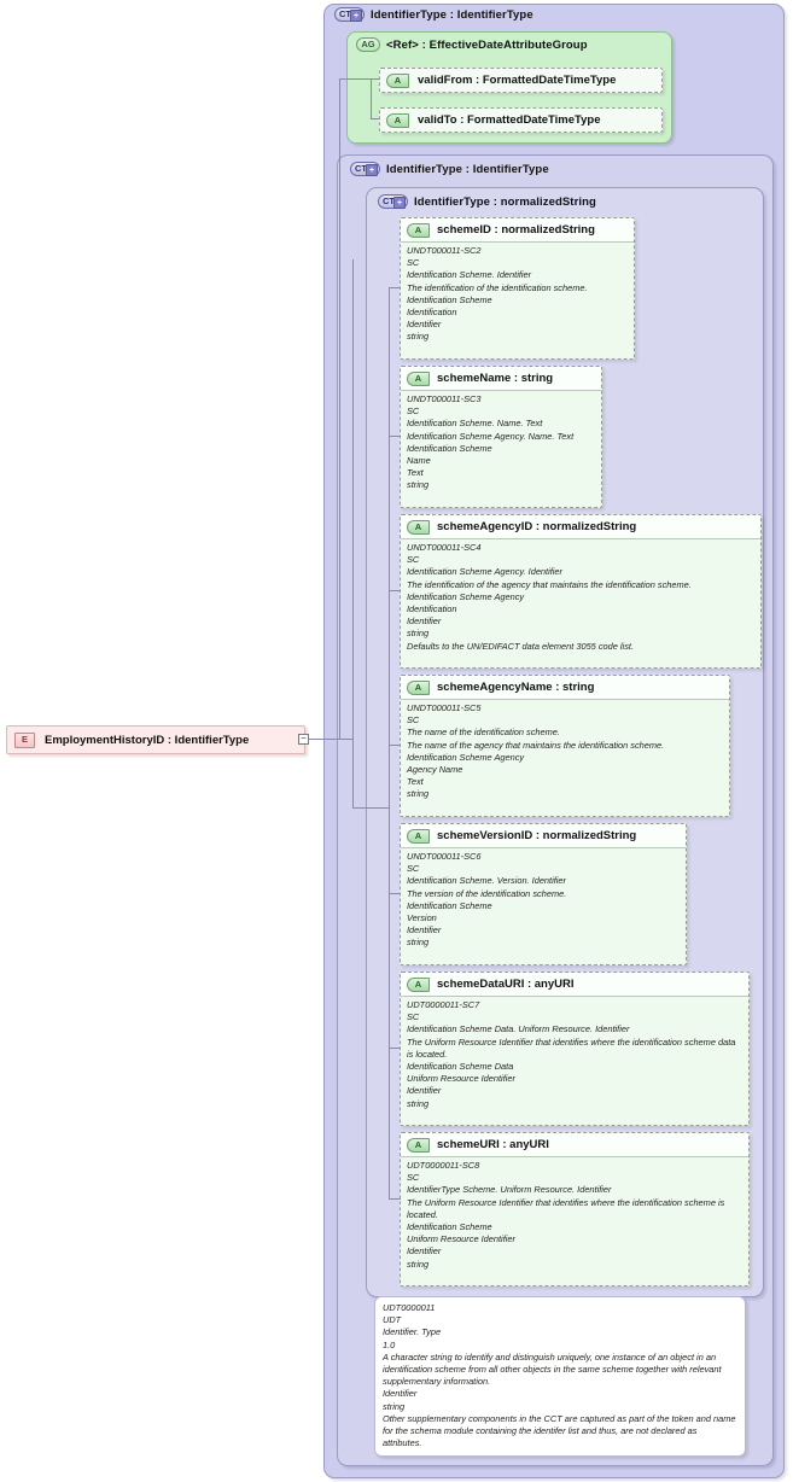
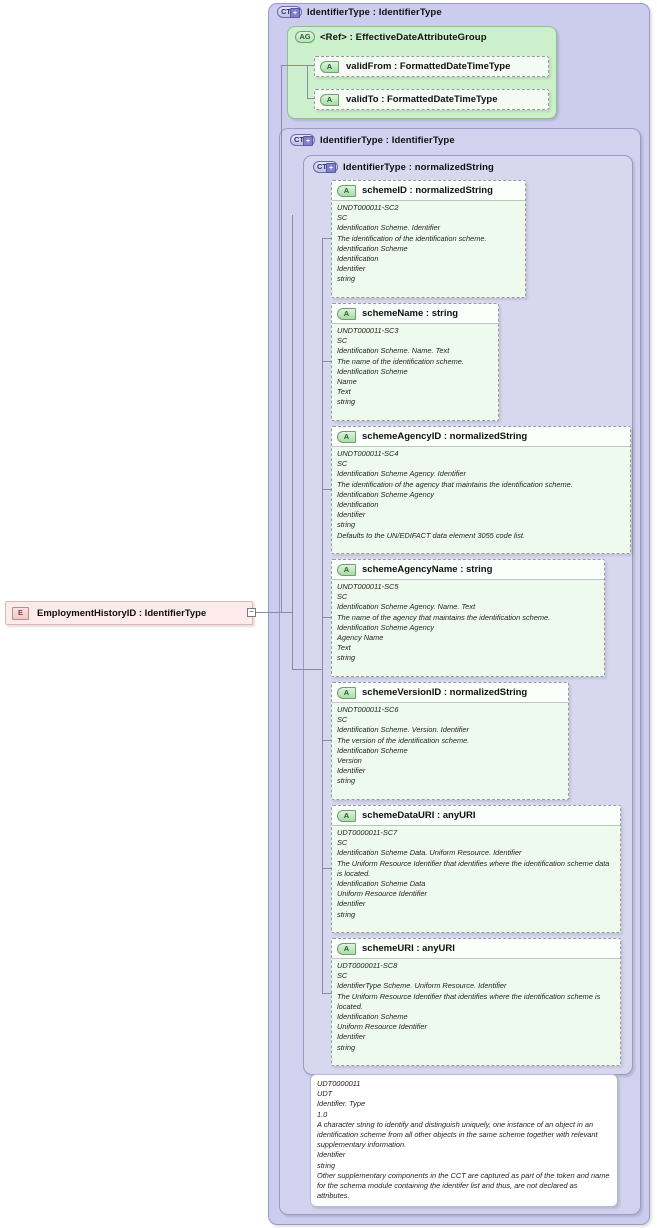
  CT
  IdentifierType : IdentifierType
  AG
  <Ref> : EffectiveDateAttributeGroup
  A
  validFrom : FormattedDateTimeType
  A
  validTo : FormattedDateTimeType
  CT
  IdentifierType : IdentifierType
  CT
  IdentifierType : normalizedString
  A
  schemeID : normalizedString
  UNDT000011-SC2
  SC
  Identification Scheme. Identifier
  The identification of the identification scheme.
  Identification Scheme
  Identification
  Identifier
  string
  A
  schemeName : string
  UNDT000011-SC3
  SC
  Identification Scheme. Name. Text
- Identification Scheme Agency. Name. Text
+ The name of the identification scheme.
  Identification Scheme
  Name
  Text
  string
  A
  schemeAgencyID : normalizedString
  UNDT000011-SC4
  SC
  Identification Scheme Agency. Identifier
  The identification of the agency that maintains the identification scheme.
  Identification Scheme Agency
  Identification
  Identifier
  string
  Defaults to the UN/EDIFACT data element 3055 code list.
  A
  schemeAgencyName : string
  UNDT000011-SC5
  SC
- The name of the identification scheme.
+ Identification Scheme Agency. Name. Text
  The name of the agency that maintains the identification scheme.
  Identification Scheme Agency
  Agency Name
  Text
  string
  A
  schemeVersionID : normalizedString
  UNDT000011-SC6
  SC
  Identification Scheme. Version. Identifier
  The version of the identification scheme.
  Identification Scheme
  Version
  Identifier
  string
  A
  schemeDataURI : anyURI
  UDT0000011-SC7
  SC
  Identification Scheme Data. Uniform Resource. Identifier
  The Uniform Resource Identifier that identifies where the identification scheme data is located.
  Identification Scheme Data
  Uniform Resource Identifier
  Identifier
  string
  A
  schemeURI : anyURI
  UDT0000011-SC8
  SC
  IdentifierType Scheme. Uniform Resource. Identifier
  The Uniform Resource Identifier that identifies where the identification scheme is located.
  Identification Scheme
  Uniform Resource Identifier
  Identifier
  string
  UDT0000011
  UDT
  Identifier. Type
  1.0
  A character string to identify and distinguish uniquely, one instance of an object in an identification scheme from all other objects in the same scheme together with relevant supplementary information.
  Identifier
  string
  Other supplementary components in the CCT are captured as part of the token and name for the schema module containing the identifer list and thus, are not declared as attributes.
  E
  EmploymentHistoryID : IdentifierType
  −
